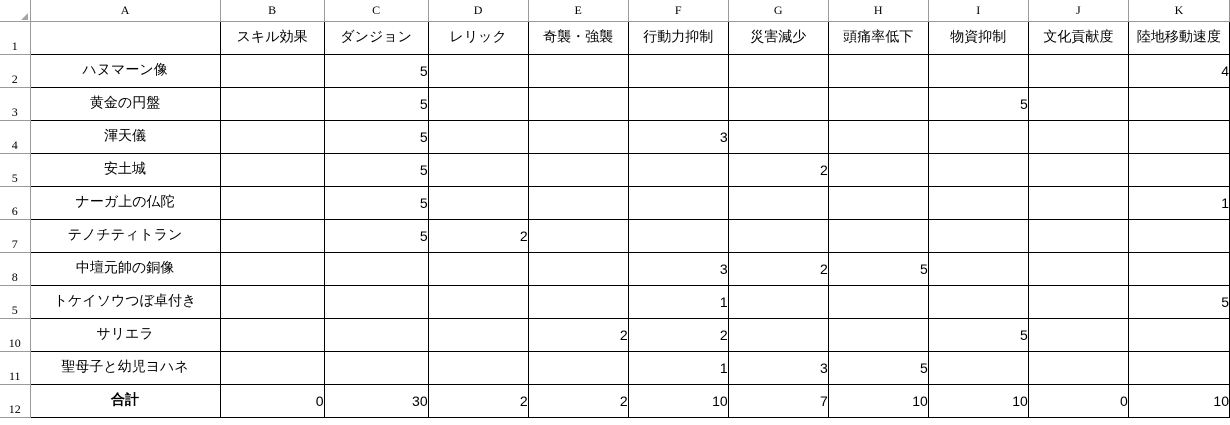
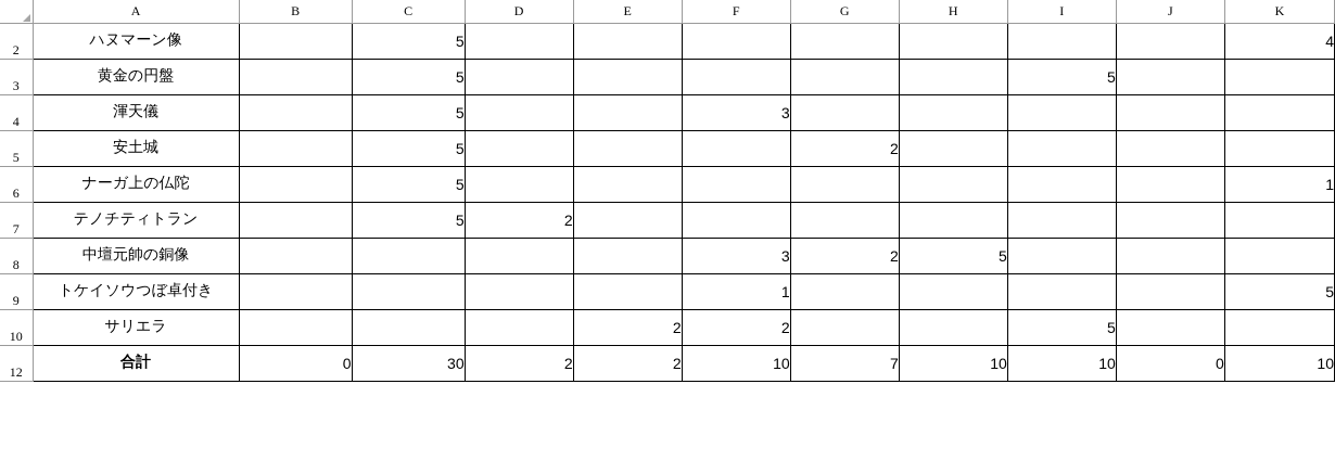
  	A	B	C	D	E	F	G	H	I	J	K
- 1		スキル効果	ダンジョン	レリック	奇襲・強襲	行動力抑制	災害減少	頭痛率低下	物資抑制	文化貢献度	陸地移動速度
  2	ハヌマーン像		5								4
  3	黄金の円盤		5						5
  4	渾天儀		5			3
  5	安土城		5				2
  6	ナーガ上の仏陀		5								1
  7	テノチティトラン		5	2
  8	中壇元帥の銅像					3	2	5
- 5	トケイソウつぼ卓付き					1					5
+ 9	トケイソウつぼ卓付き					1					5
  10	サリエラ				2	2			5
- 11	聖母子と幼児ヨハネ					1	3	5
  12	合計	0	30	2	2	10	7	10	10	0	10
